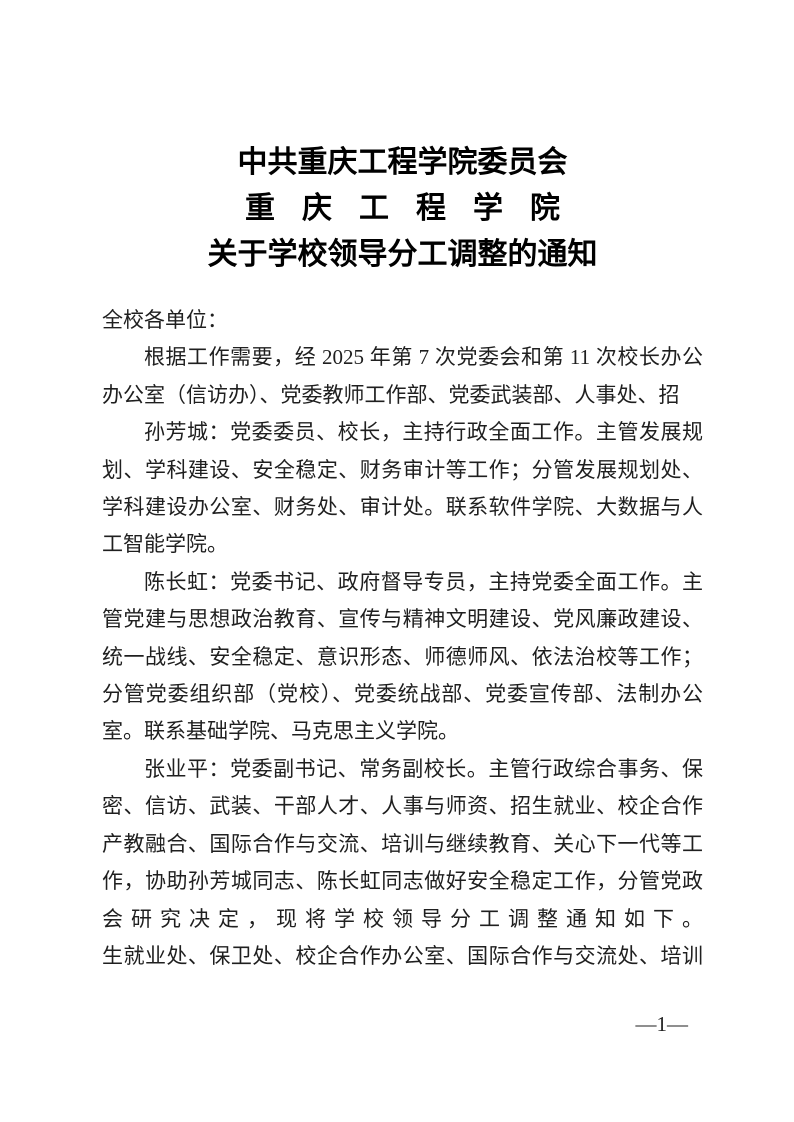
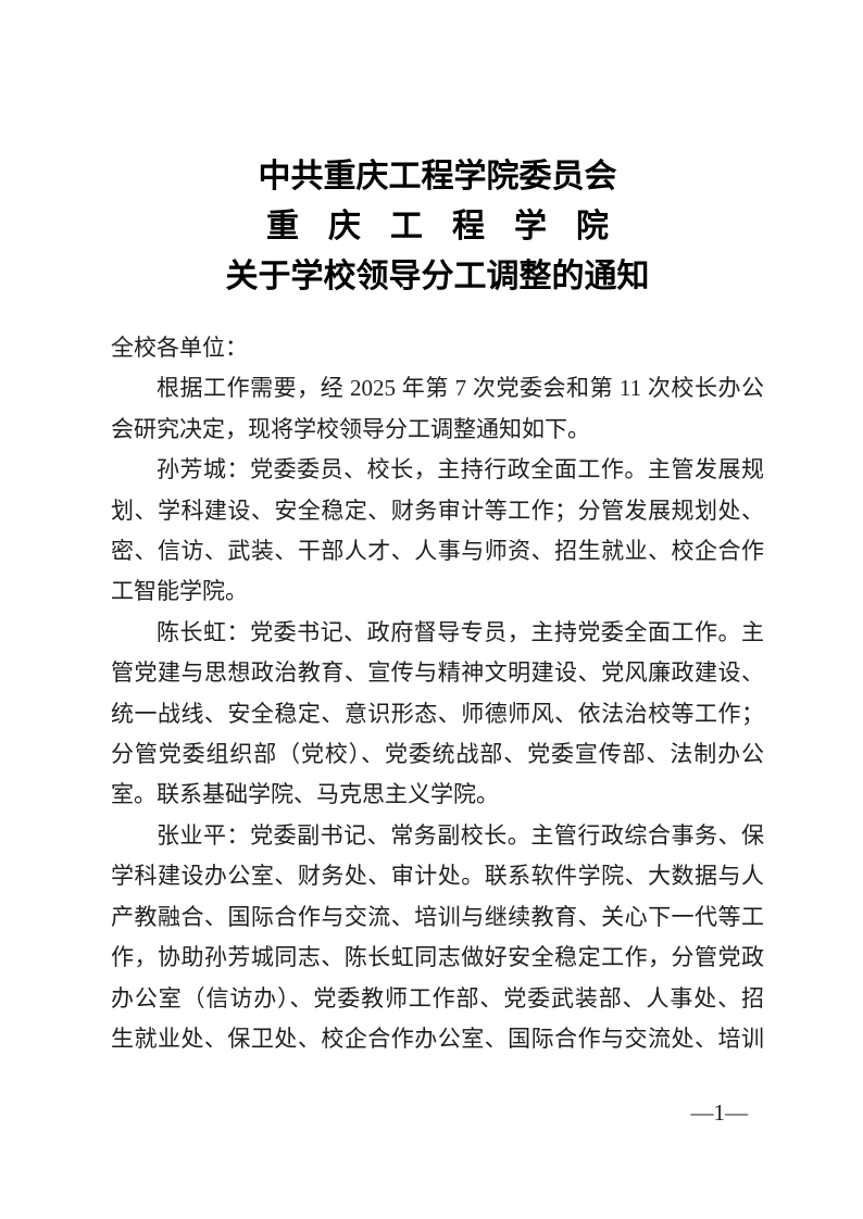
  中共重庆工程学院委员会
  重庆工程学院
  关于学校领导分工调整的通知
  全校各单位：
  根据工作需要，经 2025 年第 7 次党委会和第 11 次校长办公
- 办公室（信访办）、党委教师工作部、党委武装部、人事处、招
+ 会研究决定，现将学校领导分工调整通知如下。
  孙芳城：党委委员、校长，主持行政全面工作。主管发展规
  划、学科建设、安全稳定、财务审计等工作；分管发展规划处、
- 学科建设办公室、财务处、审计处。联系软件学院、大数据与人
+ 密、信访、武装、干部人才、人事与师资、招生就业、校企合作
  工智能学院。
  陈长虹：党委书记、政府督导专员，主持党委全面工作。主
  管党建与思想政治教育、宣传与精神文明建设、党风廉政建设、
  统一战线、安全稳定、意识形态、师德师风、依法治校等工作；
  分管党委组织部（党校）、党委统战部、党委宣传部、法制办公
  室。联系基础学院、马克思主义学院。
  张业平：党委副书记、常务副校长。主管行政综合事务、保
- 密、信访、武装、干部人才、人事与师资、招生就业、校企合作
+ 学科建设办公室、财务处、审计处。联系软件学院、大数据与人
  产教融合、国际合作与交流、培训与继续教育、关心下一代等工
  作，协助孙芳城同志、陈长虹同志做好安全稳定工作，分管党政
- 会研究决定，现将学校领导分工调整通知如下。
+ 办公室（信访办）、党委教师工作部、党委武装部、人事处、招
  生就业处、保卫处、校企合作办公室、国际合作与交流处、培训
  —1—
